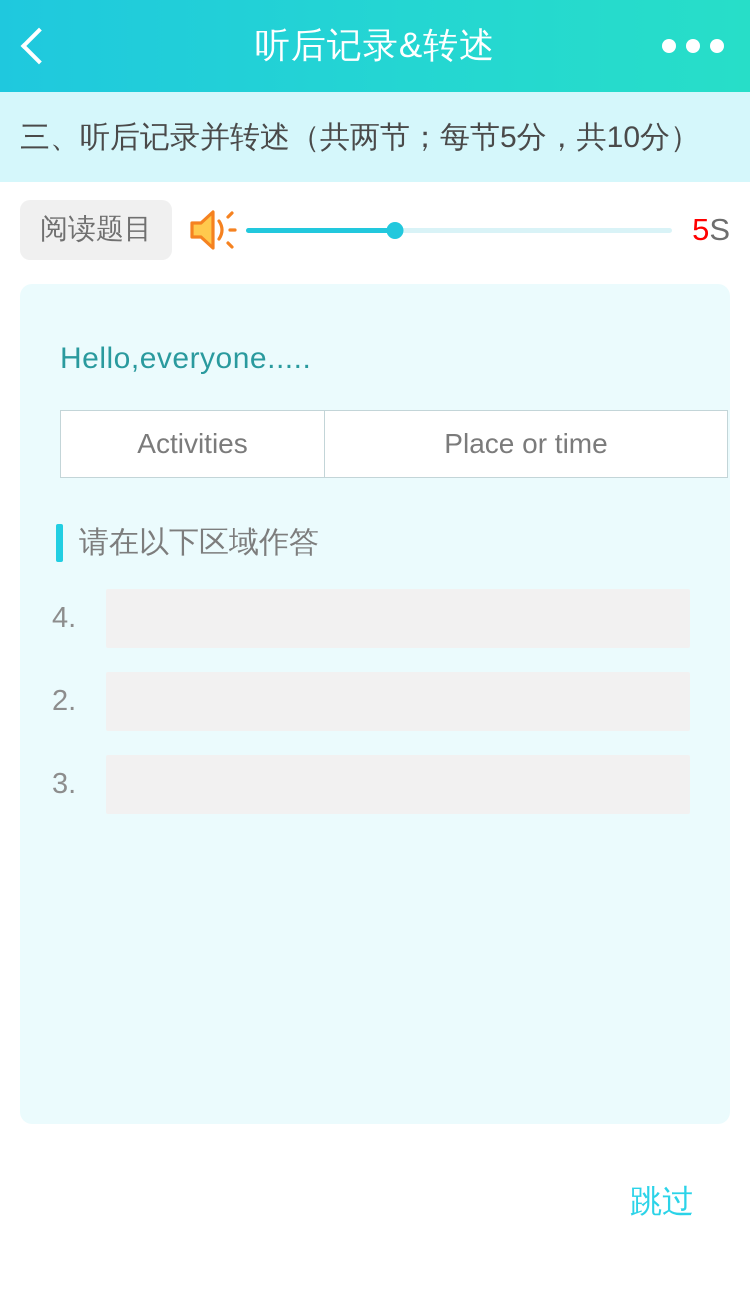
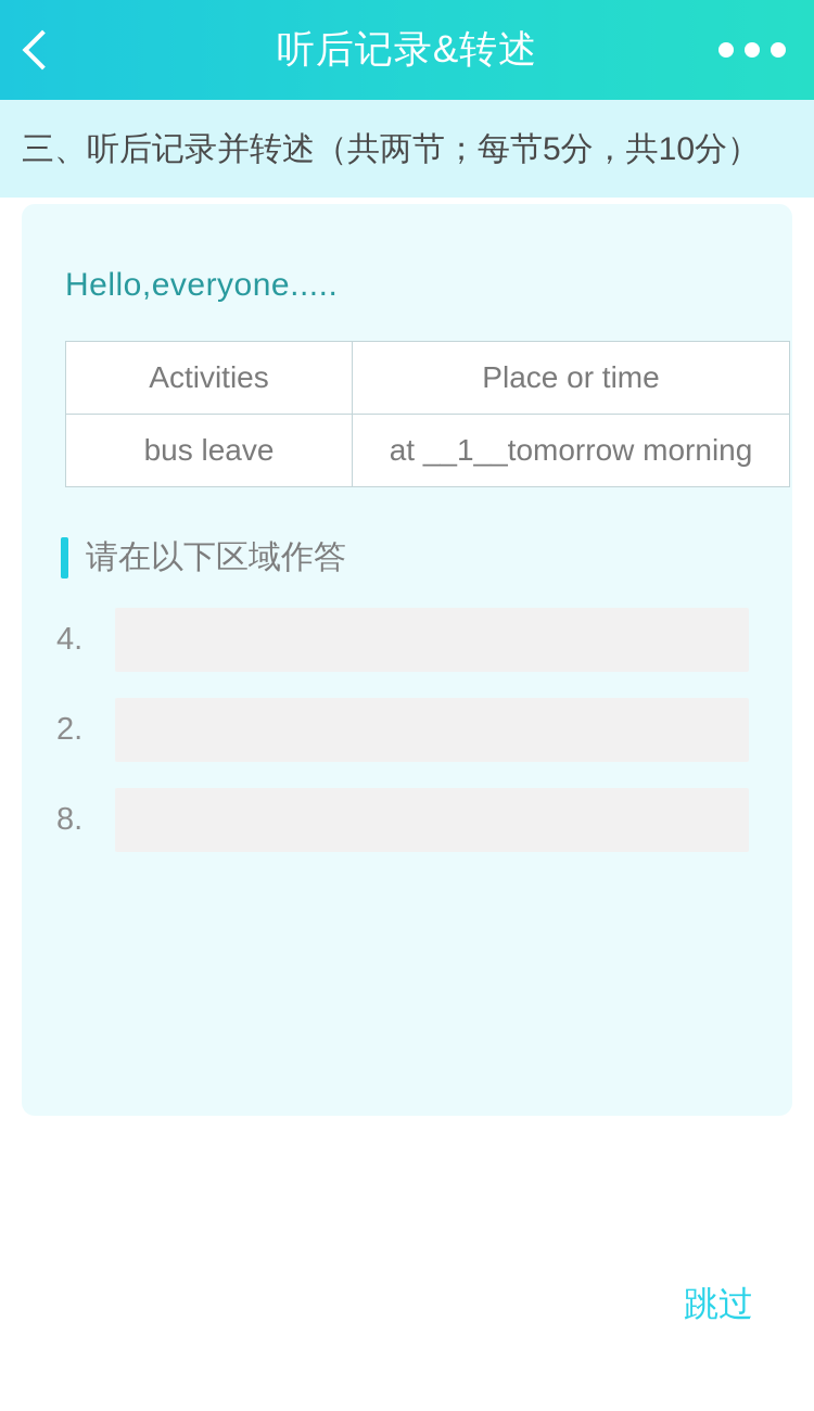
  听后记录&转述
  三、听后记录并转述（共两节；每节5分，共10分）
- 阅读题目
- 5S
  Hello,everyone.....
  Activities	Place or time
+ bus leave	at __1__tomorrow morning
  请在以下区域作答
  4.
  2.
- 3.
+ 8.
  跳过
